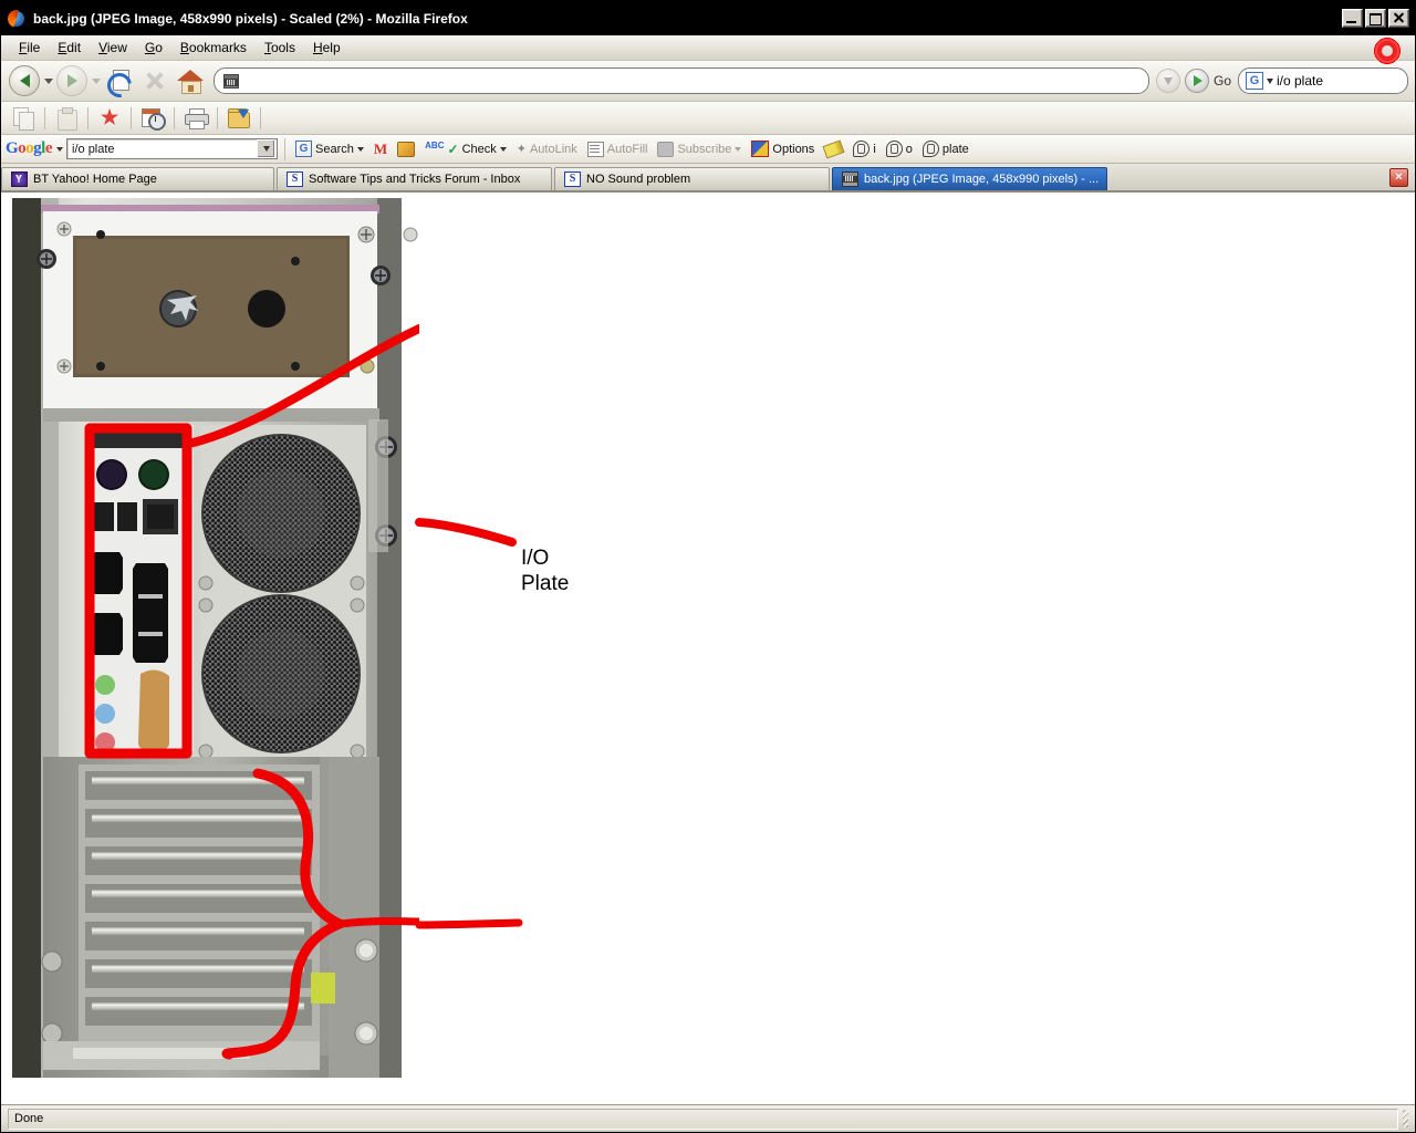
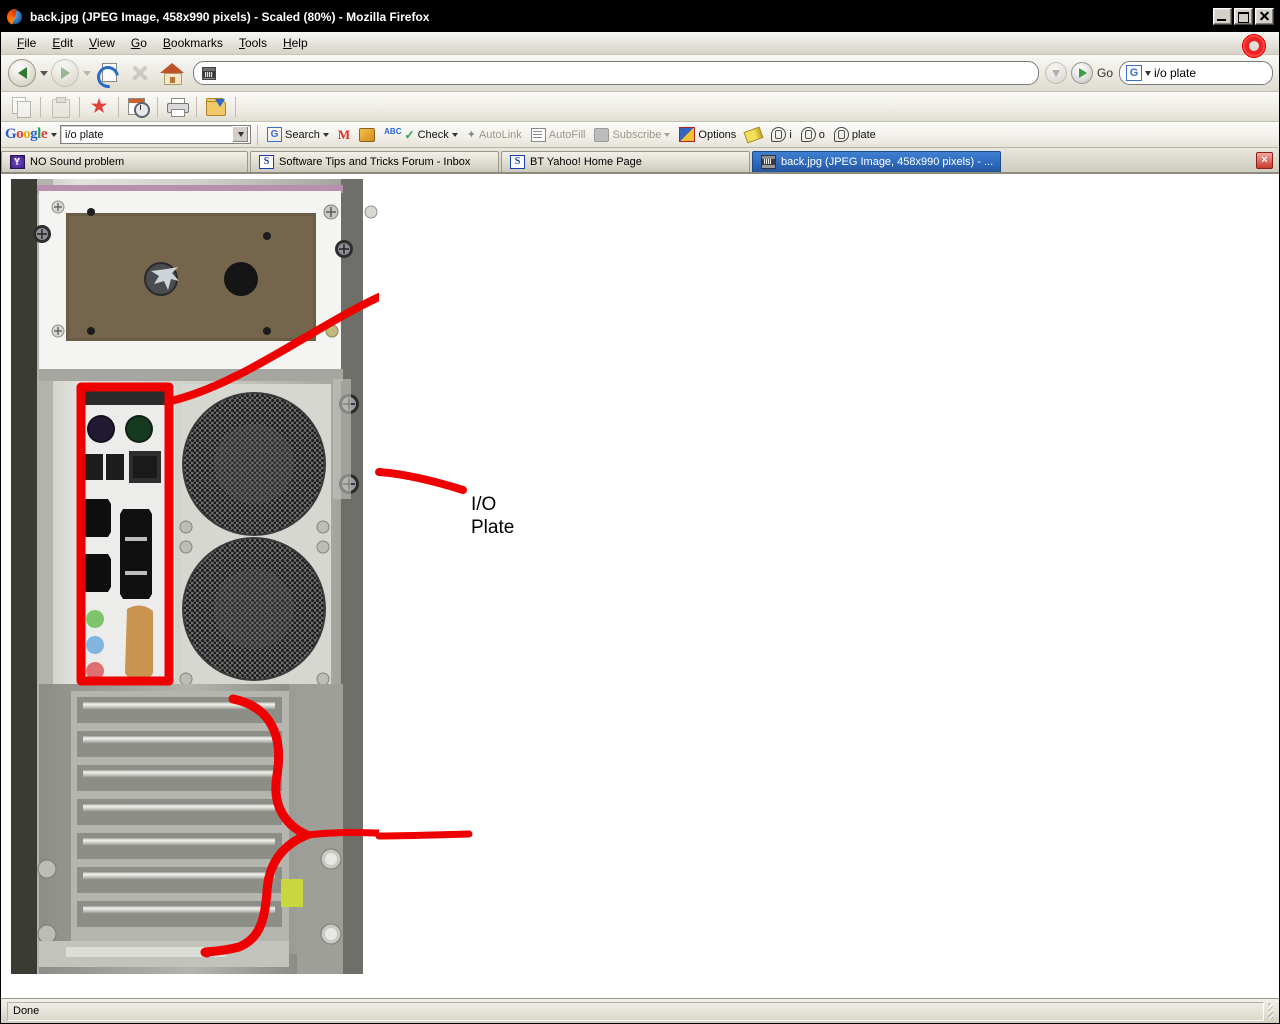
- back.jpg (JPEG Image, 458x990 pixels) - Scaled (2%) - Mozilla Firefox
+ back.jpg (JPEG Image, 458x990 pixels) - Scaled (80%) - Mozilla Firefox
  File
  Edit
  View
  Go
  Bookmarks
  Tools
  Help
  Go
  G
  i/o plate
  ★
  Google
  i/o plate
  G
  Search
  M
  ABC
  ✓
  Check
  ✦
  AutoLink
  AutoFill
  Subscribe
  Options
  i
  o
  plate
- BT Yahoo! Home Page
+ NO Sound problem
  S
  Software Tips and Tricks Forum - Inbox
  S
- NO Sound problem
+ BT Yahoo! Home Page
  back.jpg (JPEG Image, 458x990 pixels) - ...
  ×
  I/O
  Plate
  Done
